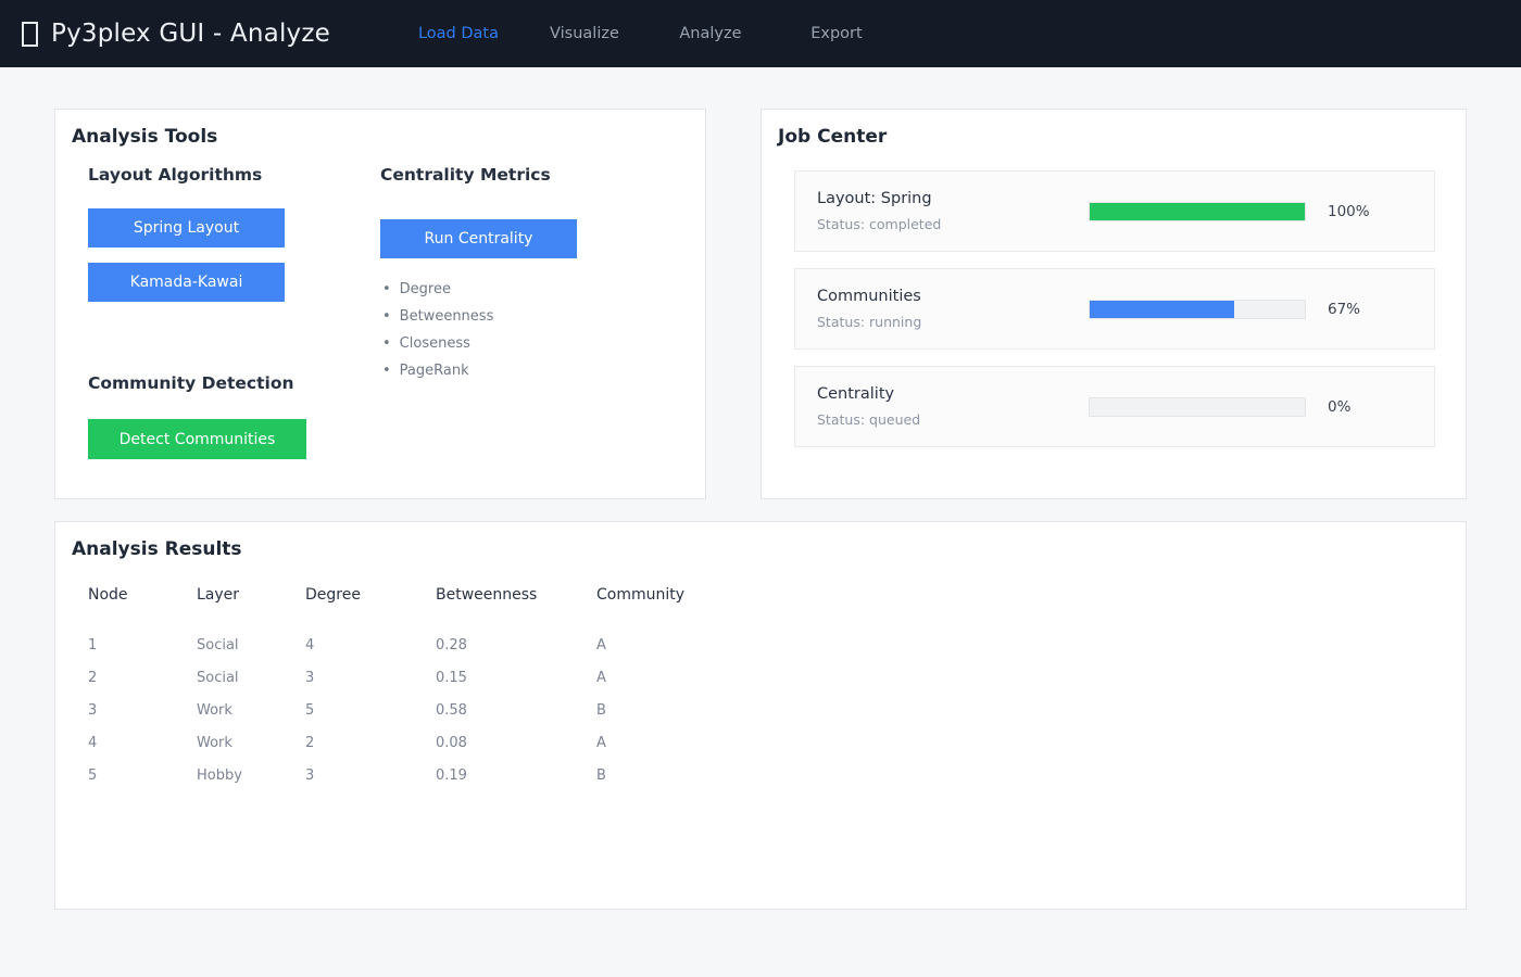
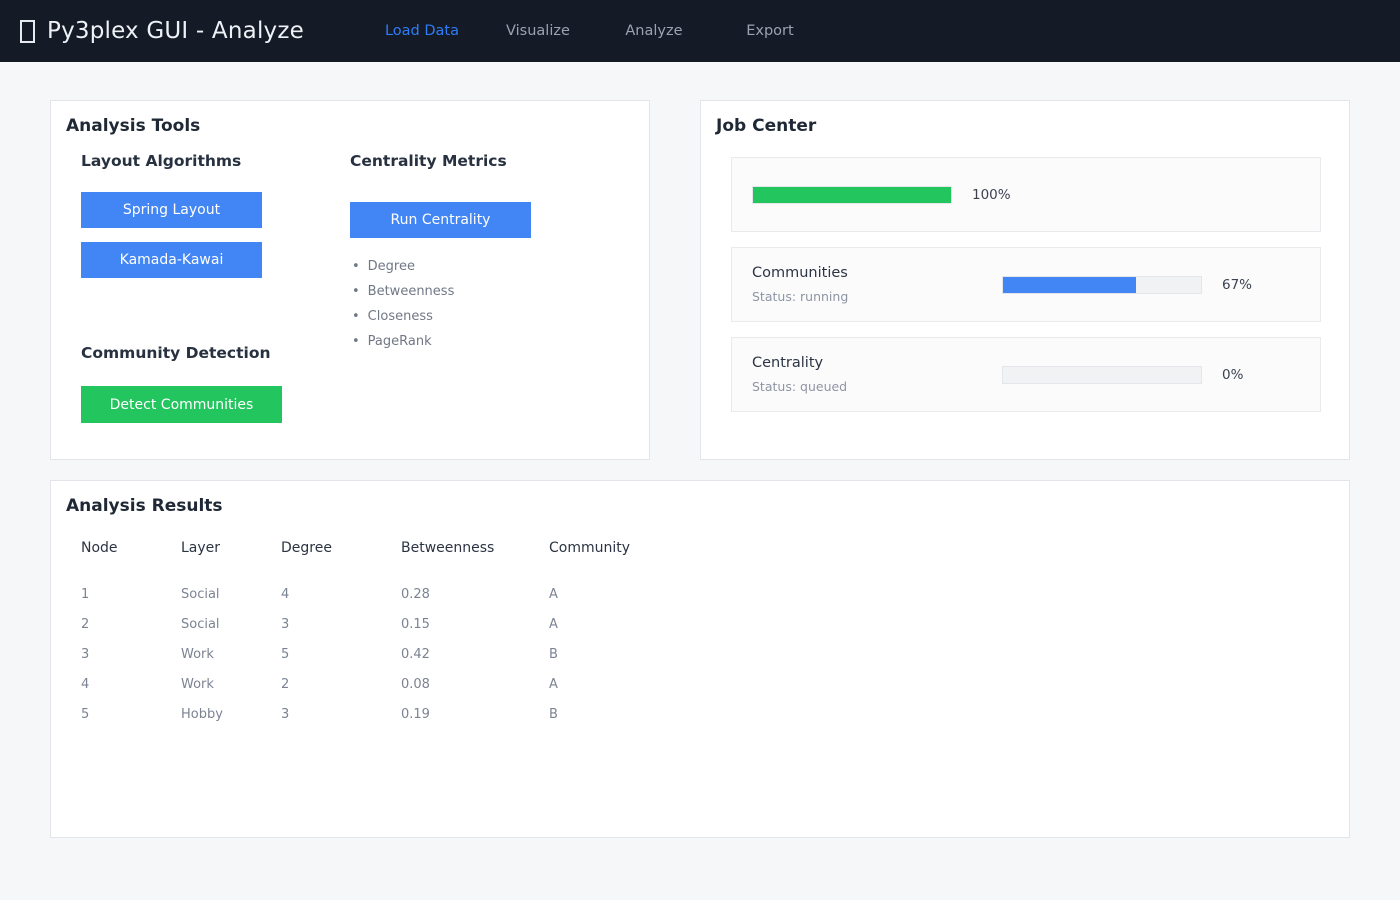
  Py3plex GUI - Analyze
  Load Data
  Visualize
  Analyze
  Export
  Analysis Tools
  Layout Algorithms
  Spring Layout
  Kamada-Kawai
  Community Detection
  Detect Communities
  Centrality Metrics
  Run Centrality
  Degree
  Betweenness
  Closeness
  PageRank
  Job Center
- Layout: Spring
- Status: completed
  100%
  Communities
  Status: running
  67%
  Centrality
  Status: queued
  0%
  Analysis Results
  Node
  Layer
  Degree
  Betweenness
  Community
  1
  Social
  4
  0.28
  A
  2
  Social
  3
  0.15
  A
  3
  Work
  5
- 0.58
+ 0.42
  B
  4
  Work
  2
  0.08
  A
  5
  Hobby
  3
  0.19
  B
